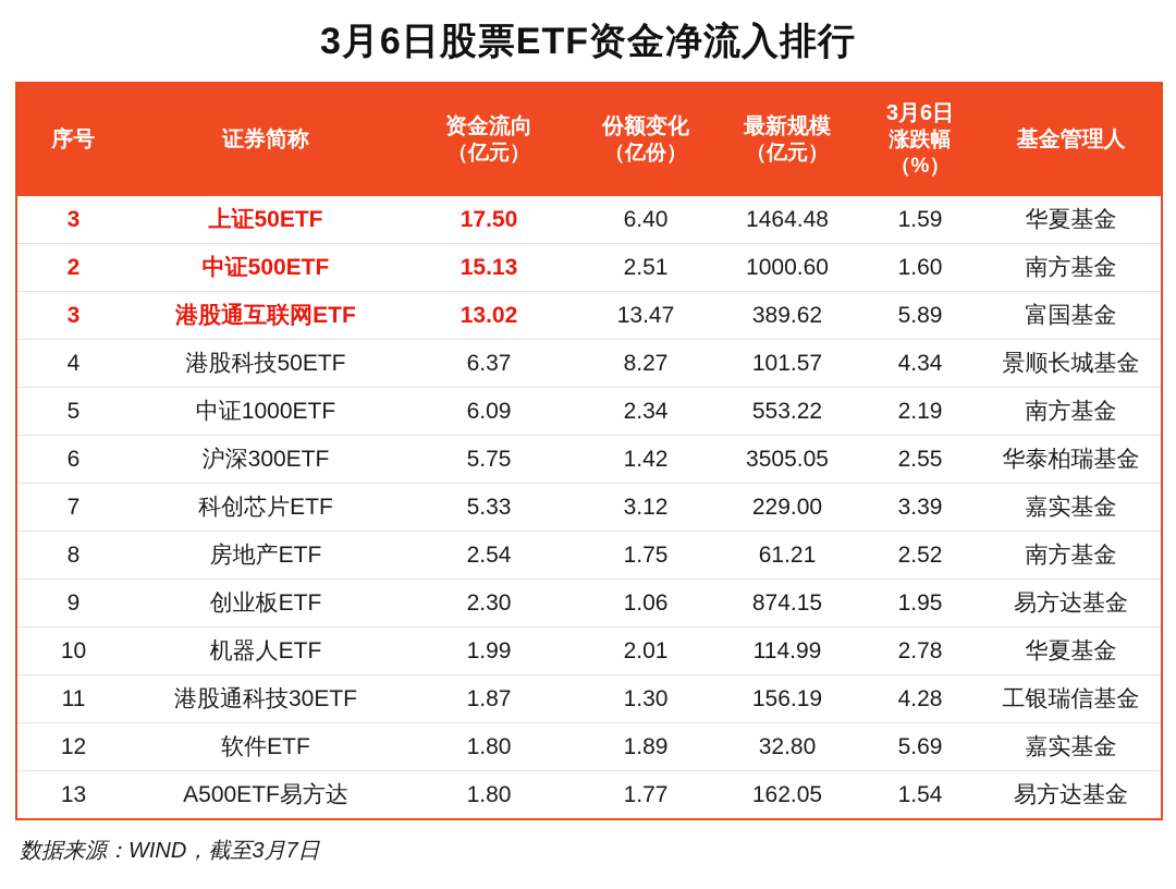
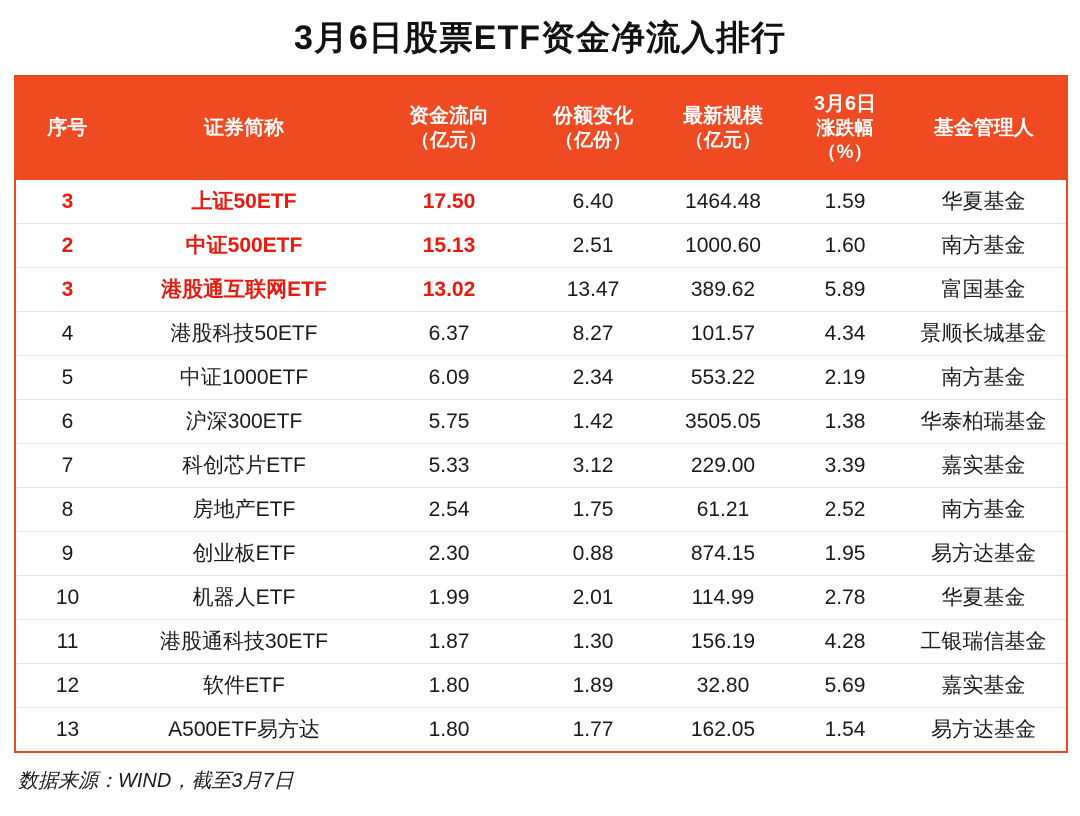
  3月6日股票ETF资金净流入排行
  序号	证券简称	资金流向 （亿元）	份额变化 （亿份）	最新规模 （亿元）	3月6日 涨跌幅 （%）	基金管理人
  3	上证50ETF	17.50	6.40	1464.48	1.59	华夏基金
  2	中证500ETF	15.13	2.51	1000.60	1.60	南方基金
  3	港股通互联网ETF	13.02	13.47	389.62	5.89	富国基金
  4	港股科技50ETF	6.37	8.27	101.57	4.34	景顺长城基金
  5	中证1000ETF	6.09	2.34	553.22	2.19	南方基金
- 6	沪深300ETF	5.75	1.42	3505.05	2.55	华泰柏瑞基金
+ 6	沪深300ETF	5.75	1.42	3505.05	1.38	华泰柏瑞基金
  7	科创芯片ETF	5.33	3.12	229.00	3.39	嘉实基金
  8	房地产ETF	2.54	1.75	61.21	2.52	南方基金
- 9	创业板ETF	2.30	1.06	874.15	1.95	易方达基金
+ 9	创业板ETF	2.30	0.88	874.15	1.95	易方达基金
  10	机器人ETF	1.99	2.01	114.99	2.78	华夏基金
  11	港股通科技30ETF	1.87	1.30	156.19	4.28	工银瑞信基金
  12	软件ETF	1.80	1.89	32.80	5.69	嘉实基金
  13	A500ETF易方达	1.80	1.77	162.05	1.54	易方达基金
  数据来源：WIND，截至3月7日
